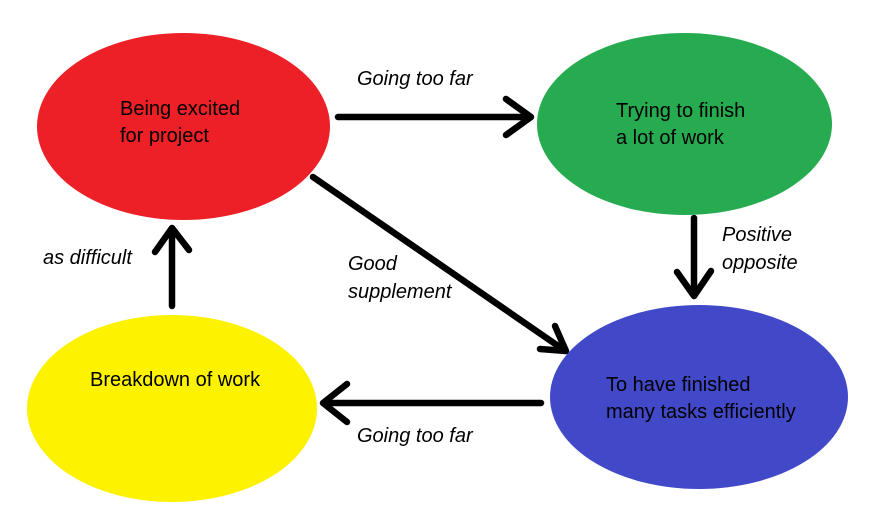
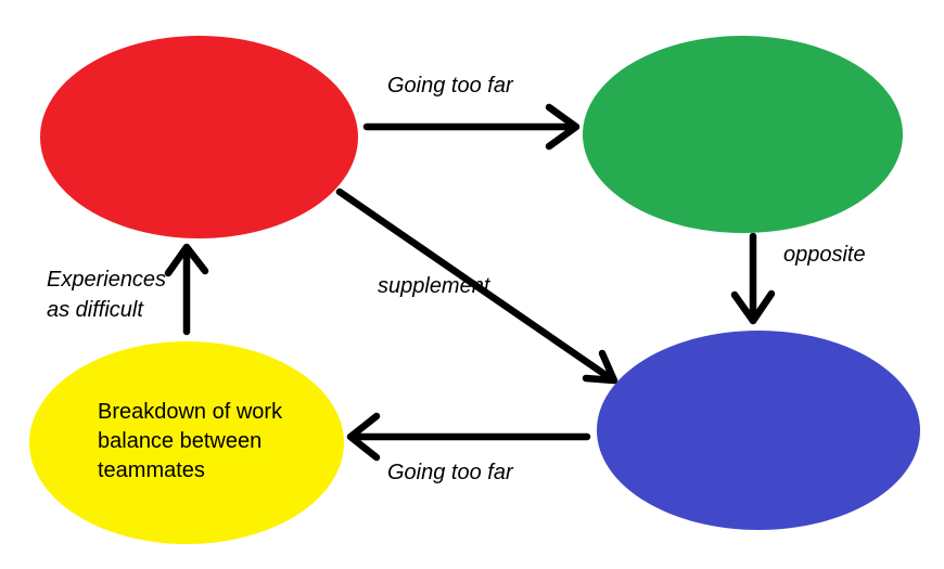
- Being excited
- for project
- Trying to finish
- a lot of work
- To have finished
- many tasks efficiently
  Breakdown of work
+ balance between
+ teammates
  Going too far
- Positive
  opposite
- Good
  supplement
  Going too far
+ Experiences
  as difficult
